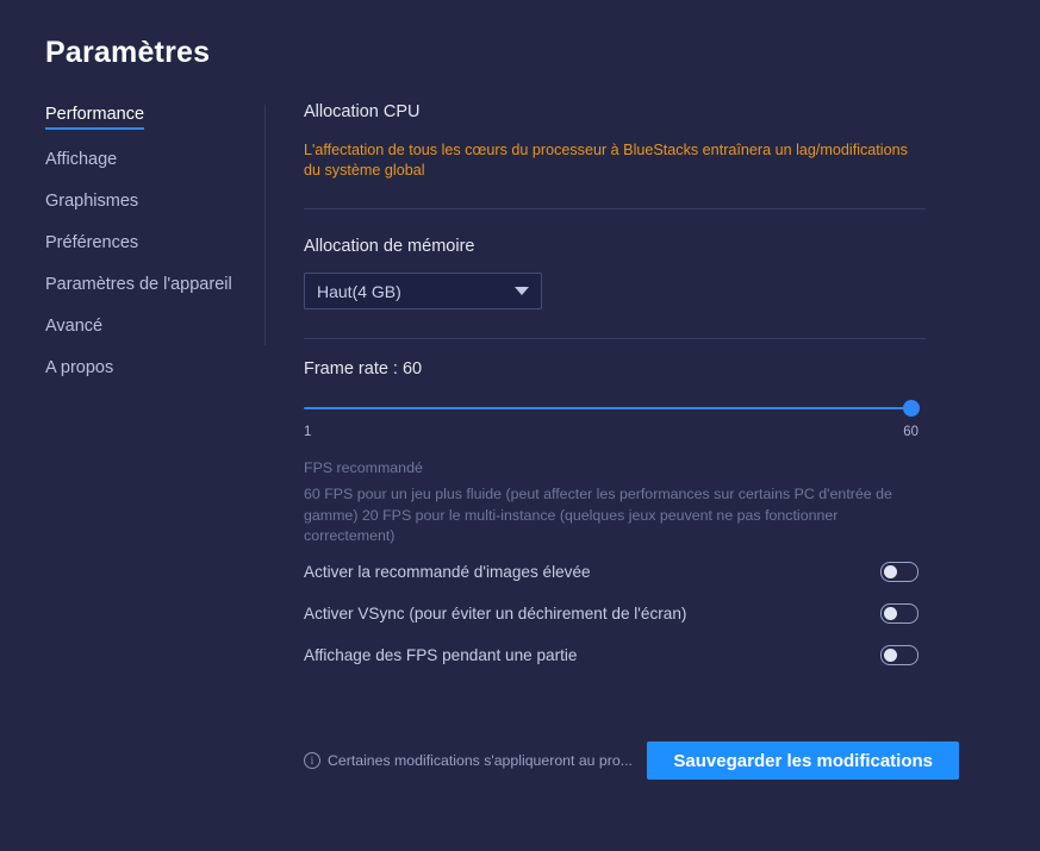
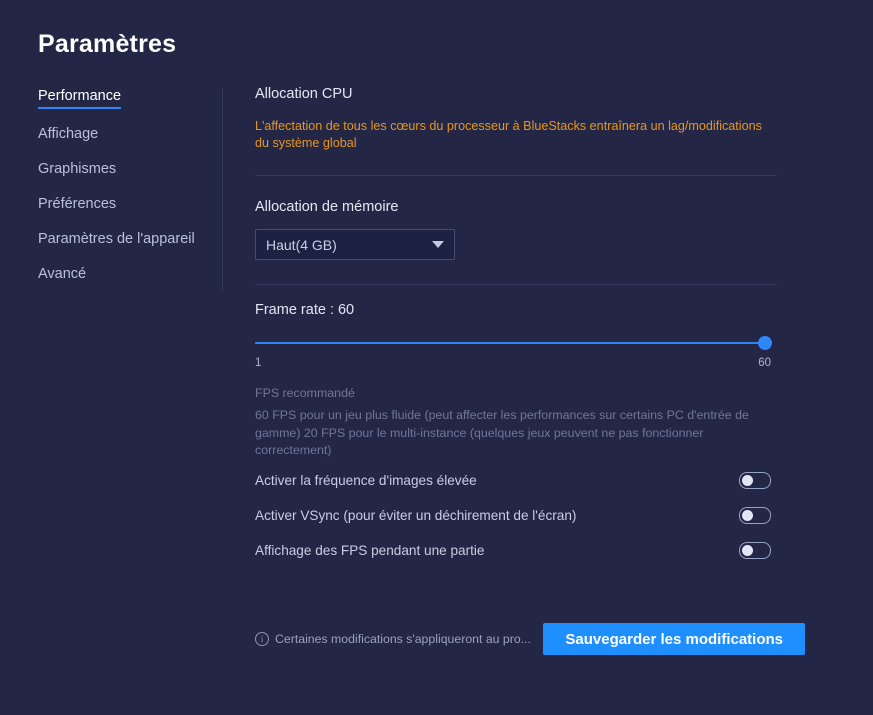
  Paramètres
  Performance
  Affichage
  Graphismes
  Préférences
  Paramètres de l'appareil
  Avancé
- A propos
  Allocation CPU
  L'affectation de tous les cœurs du processeur à BlueStacks entraînera un lag/modifications du système global
  Allocation de mémoire
  Haut(4 GB)
  Frame rate : 60
  1
  60
  FPS recommandé
  60 FPS pour un jeu plus fluide (peut affecter les performances sur certains PC d'entrée de gamme) 20 FPS pour le multi-instance (quelques jeux peuvent ne pas fonctionner correctement)
- Activer la recommandé d'images élevée
+ Activer la fréquence d'images élevée
  Activer VSync (pour éviter un déchirement de l'écran)
  Affichage des FPS pendant une partie
  i
  Certaines modifications s'appliqueront au pro...
  Sauvegarder les modifications
